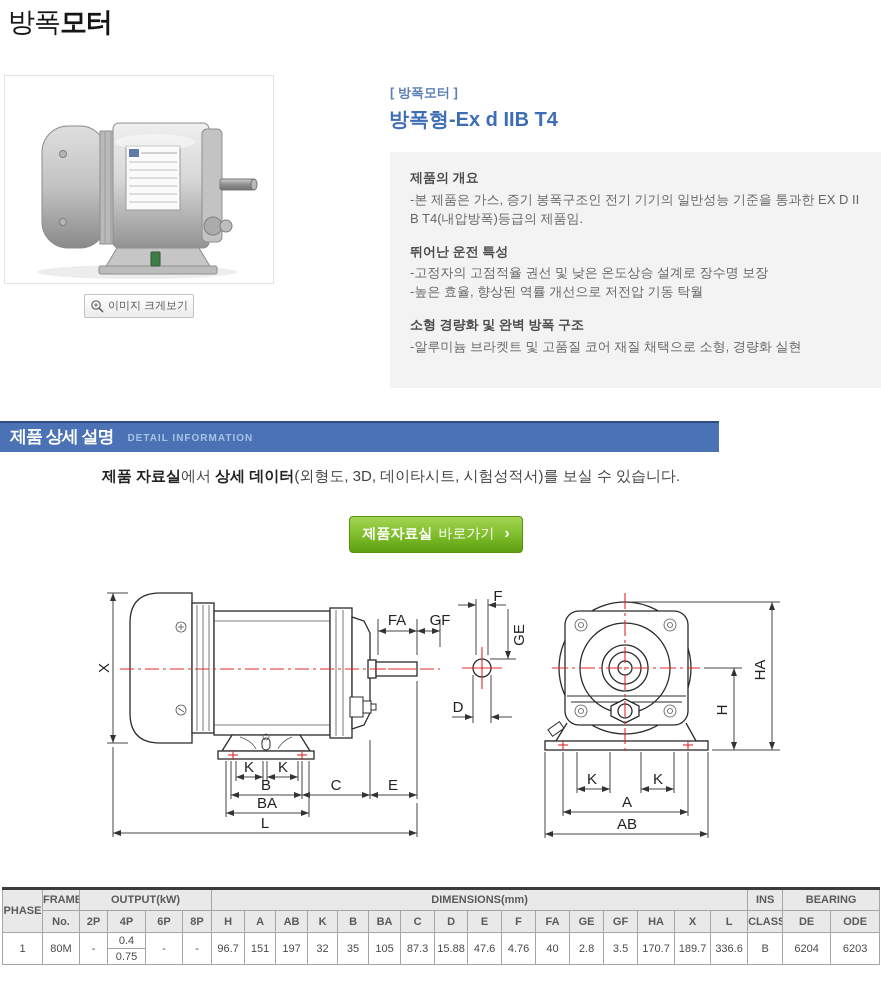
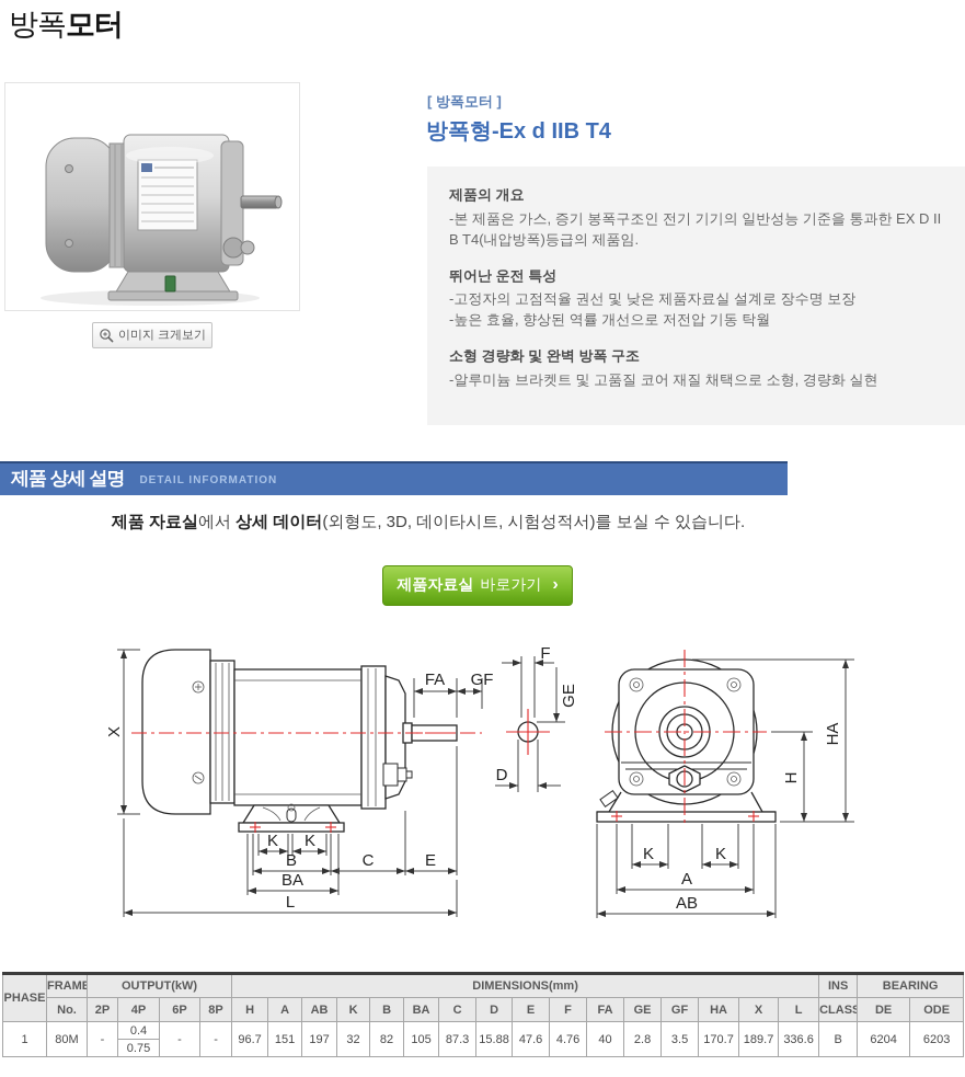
  방폭모터
  이미지 크게보기
  [ 방폭모터 ]
  방폭형-Ex d IIB T4
  제품의 개요
  -본 제품은 가스, 증기 봉폭구조인 전기 기기의 일반성능 기준을 통과한 EX D II B T4(내압방폭)등급의 제품임.
  뛰어난 운전 특성
- -고정자의 고점적율 권선 및 낮은 온도상승 설계로 장수명 보장
+ -고정자의 고점적율 권선 및 낮은 제품자료실 설계로 장수명 보장
  -높은 효율, 향상된 역률 개선으로 저전압 기동 탁월
  소형 경량화 및 완벽 방폭 구조
  -알루미늄 브라켓트 및 고품질 코어 재질 채택으로 소형, 경량화 실현
  제품 상세 설명
  DETAIL INFORMATION
  제품 자료실에서 상세 데이터(외형도, 3D, 데이타시트, 시험성적서)를 보실 수 있습니다.
  제품자료실
  바로가기
  ›
  FA
  GF
  K
  K
  B
  C
  E
  BA
  L
  F
  D
  K
  K
  A
  AB
  PHASE	FRAME	OUTPUT(kW)	DIMENSIONS(mm)	INS	BEARING
  No.	2P	4P	6P	8P	H	A	AB	K	B	BA	C	D	E	F	FA	GE	GF	HA	X	L	CLASS	DE	ODE
- 1	80M	-	0.4	-	-	96.7	151	197	32	35	105	87.3	15.88	47.6	4.76	40	2.8	3.5	170.7	189.7	336.6	B	6204	6203
+ 1	80M	-	0.4	-	-	96.7	151	197	32	82	105	87.3	15.88	47.6	4.76	40	2.8	3.5	170.7	189.7	336.6	B	6204	6203
  0.75
